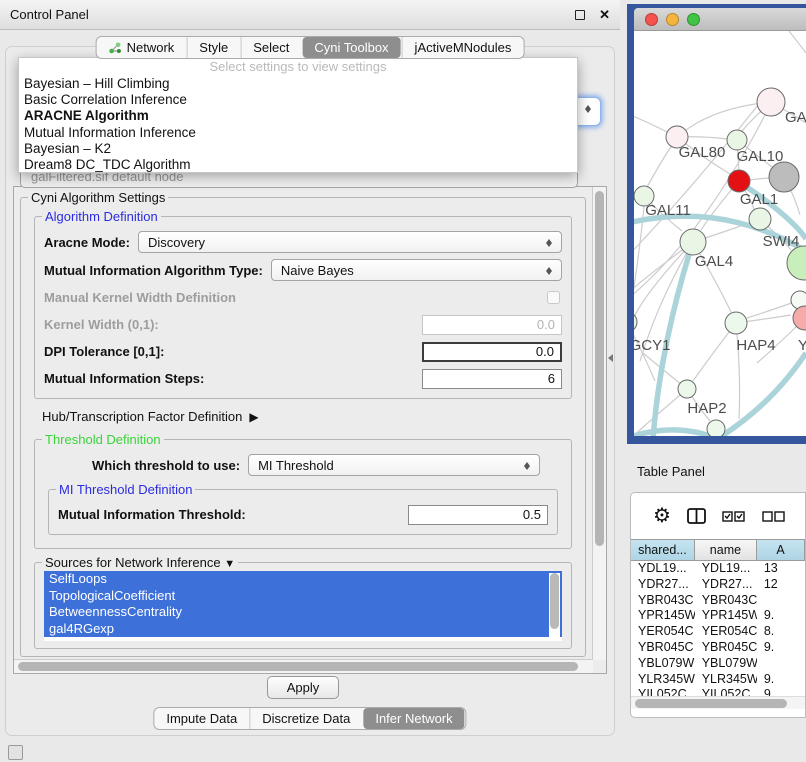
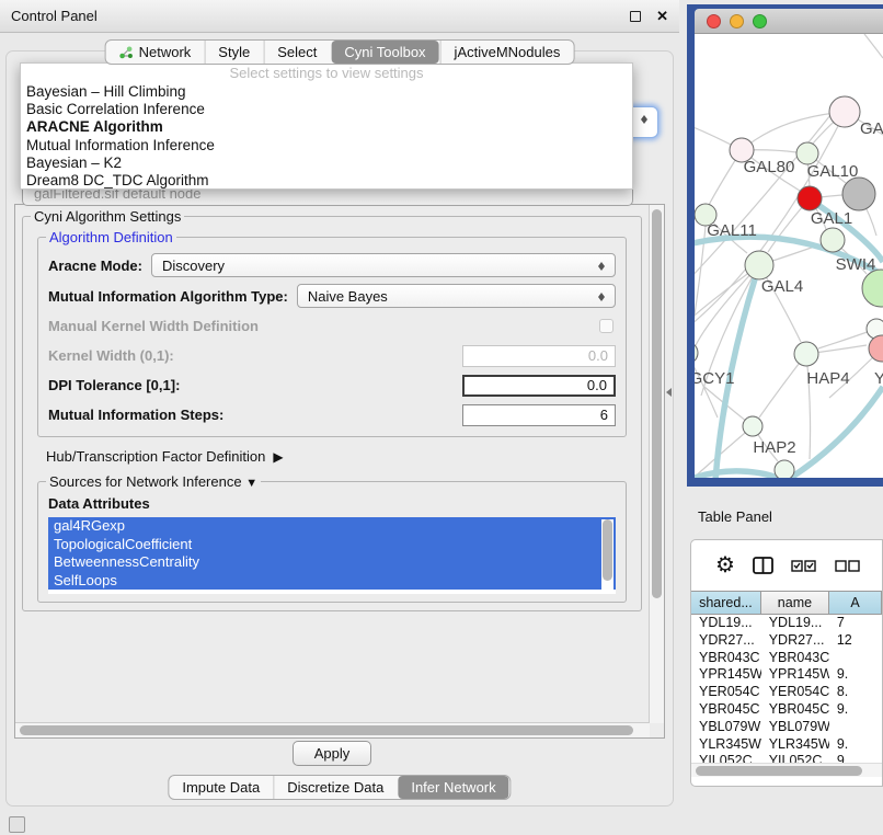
  Control Panel
  ✕
  Network
  Style
  Select
  Cyni Toolbox
  jActiveMNodules
  galFiltered.sif default node
  Select settings to view settings
  Bayesian – Hill Climbing
  Basic Correlation Inference
  ARACNE Algorithm
  Mutual Information Inference
  Bayesian – K2
  Dream8 DC_TDC Algorithm
  Cyni Algorithm Settings
  Algorithm Definition
  Aracne Mode:
  Discovery
  Mutual Information Algorithm Type:
  Naive Bayes
  Manual Kernel Width Definition
  Kernel Width (0,1):
  0.0
  DPI Tolerance [0,1]:
  0.0
  Mutual Information Steps:
  6
  Hub/Transcription Factor Definition
  ▶
- Threshold Definition
- Which threshold to use:
- MI Threshold
- MI Threshold Definition
- Mutual Information Threshold:
- 0.5
  Sources for Network Inference ▼
+ Data Attributes
- SelfLoops
+ gal4RGexp
  TopologicalCoefficient
  BetweennessCentrality
- gal4RGexp
+ SelfLoops
  Apply
  Impute Data
  Discretize Data
  Infer Network
  GAL80
  GAL10
  GAL1
  GAL11
  GAL4
  SWI4
  GCY1
  HAP4
  Y
  HAP2
  Table Panel
  ⚙
  shared...
  name
  A
  YDL19...
  YDL19...
- 13
+ 7
  YDR27...
  YDR27...
  12
  YBR043C
  YBR043C
  YPR145W
  YPR145W
  9.
  YER054C
  YER054C
  8.
  YBR045C
  YBR045C
  9.
  YBL079W
  YBL079W
  YLR345W
  YLR345W
  9.
  YIL052C
  YIL052C
  9.
